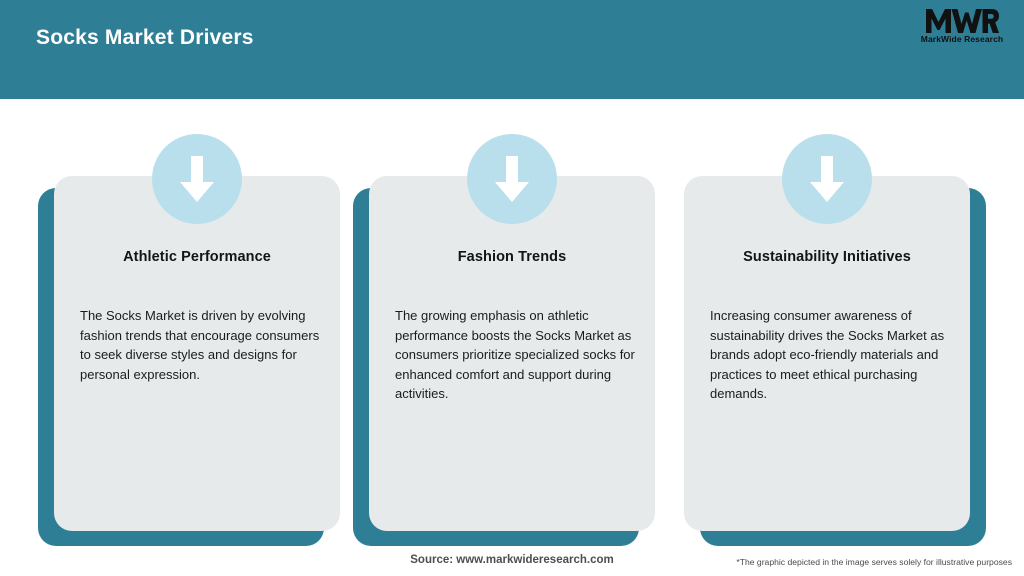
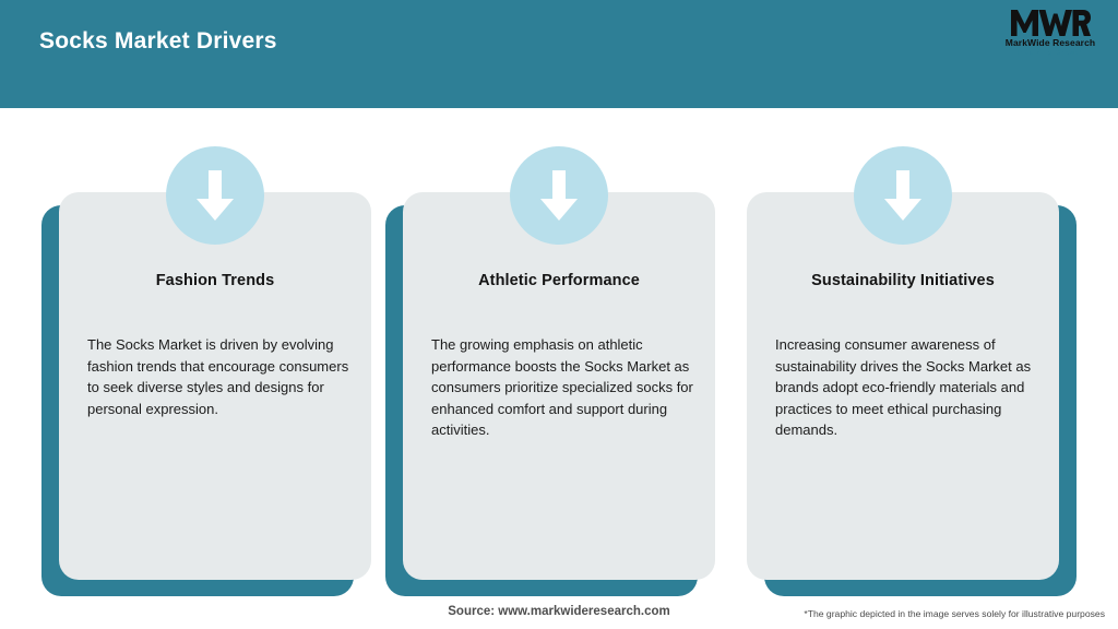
  Socks Market Drivers
  MarkWide Research
- Athletic Performance
+ Fashion Trends
  The Socks Market is driven by evolving fashion trends that encourage consumers to seek diverse styles and designs for personal expression.
- Fashion Trends
+ Athletic Performance
  The growing emphasis on athletic performance boosts the Socks Market as consumers prioritize specialized socks for enhanced comfort and support during activities.
  Sustainability Initiatives
  Increasing consumer awareness of sustainability drives the Socks Market as brands adopt eco-friendly materials and practices to meet ethical purchasing demands.
  Source: www.markwideresearch.com
  *The graphic depicted in the image serves solely for illustrative purposes
